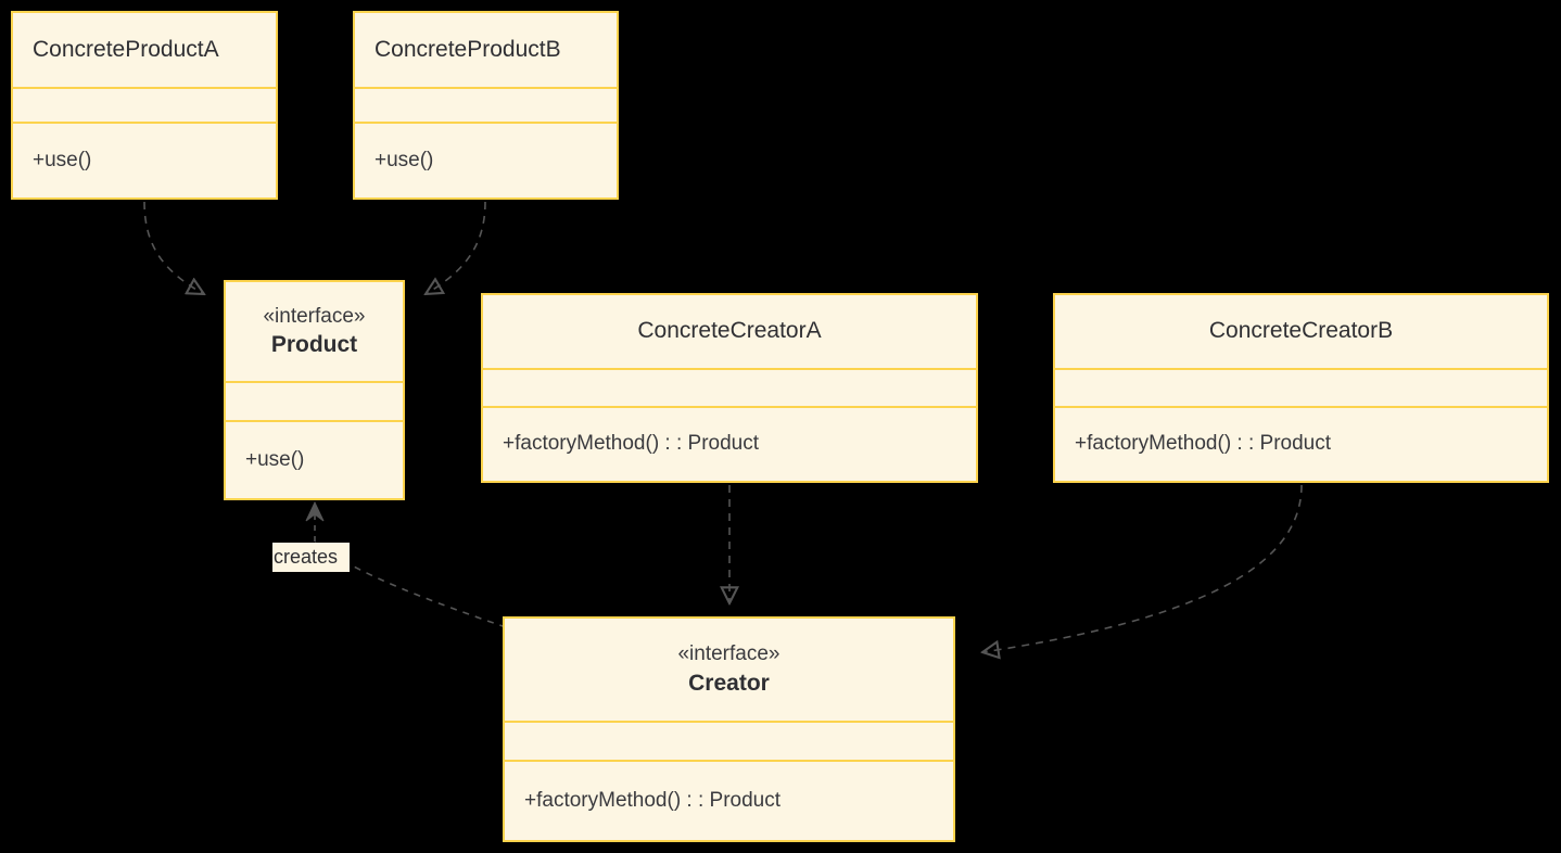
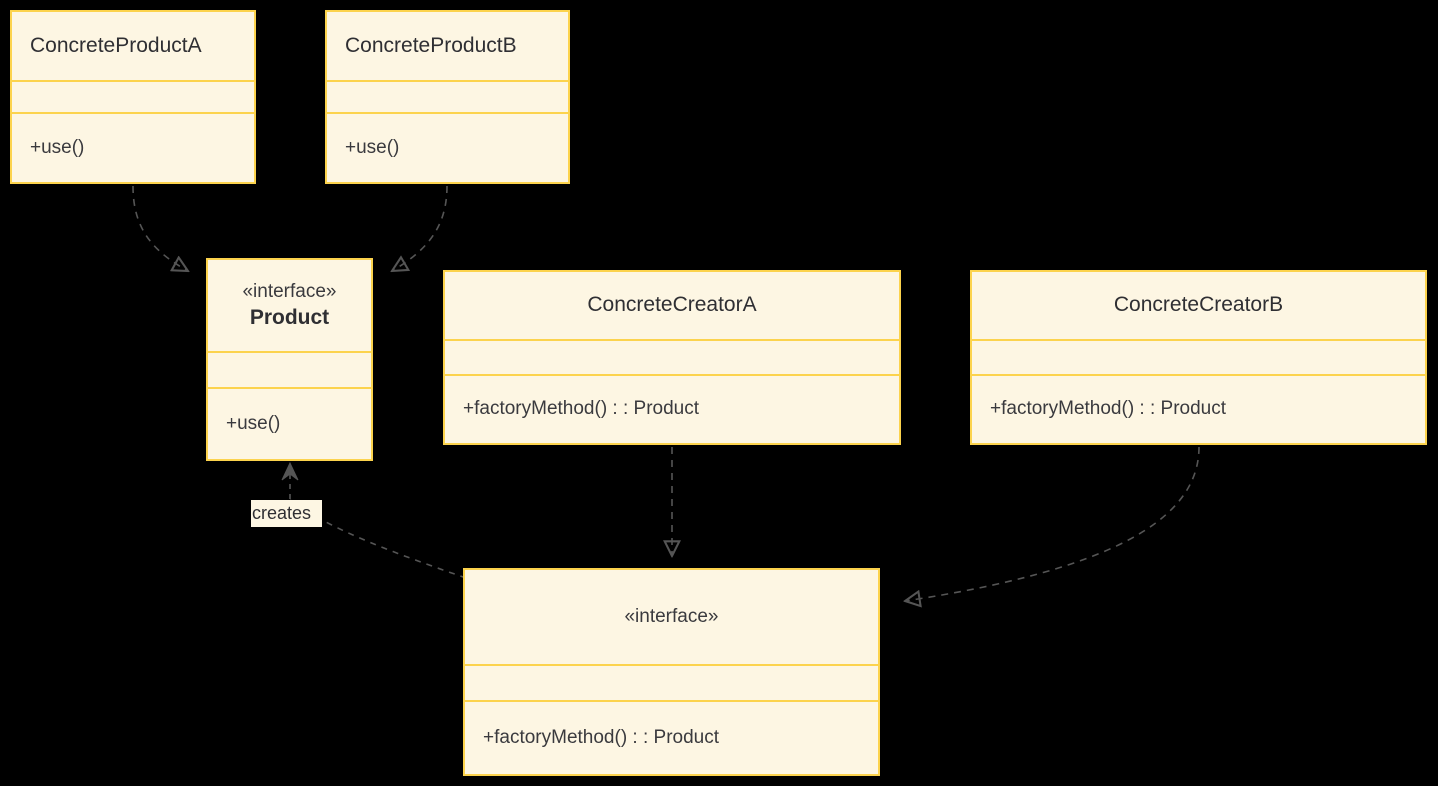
  ConcreteProductA
  +use()
  ConcreteProductB
  +use()
  «interface»
  Product
  +use()
  ConcreteCreatorA
  +factoryMethod() : : Product
  ConcreteCreatorB
  +factoryMethod() : : Product
  «interface»
- Creator
  +factoryMethod() : : Product
  creates
